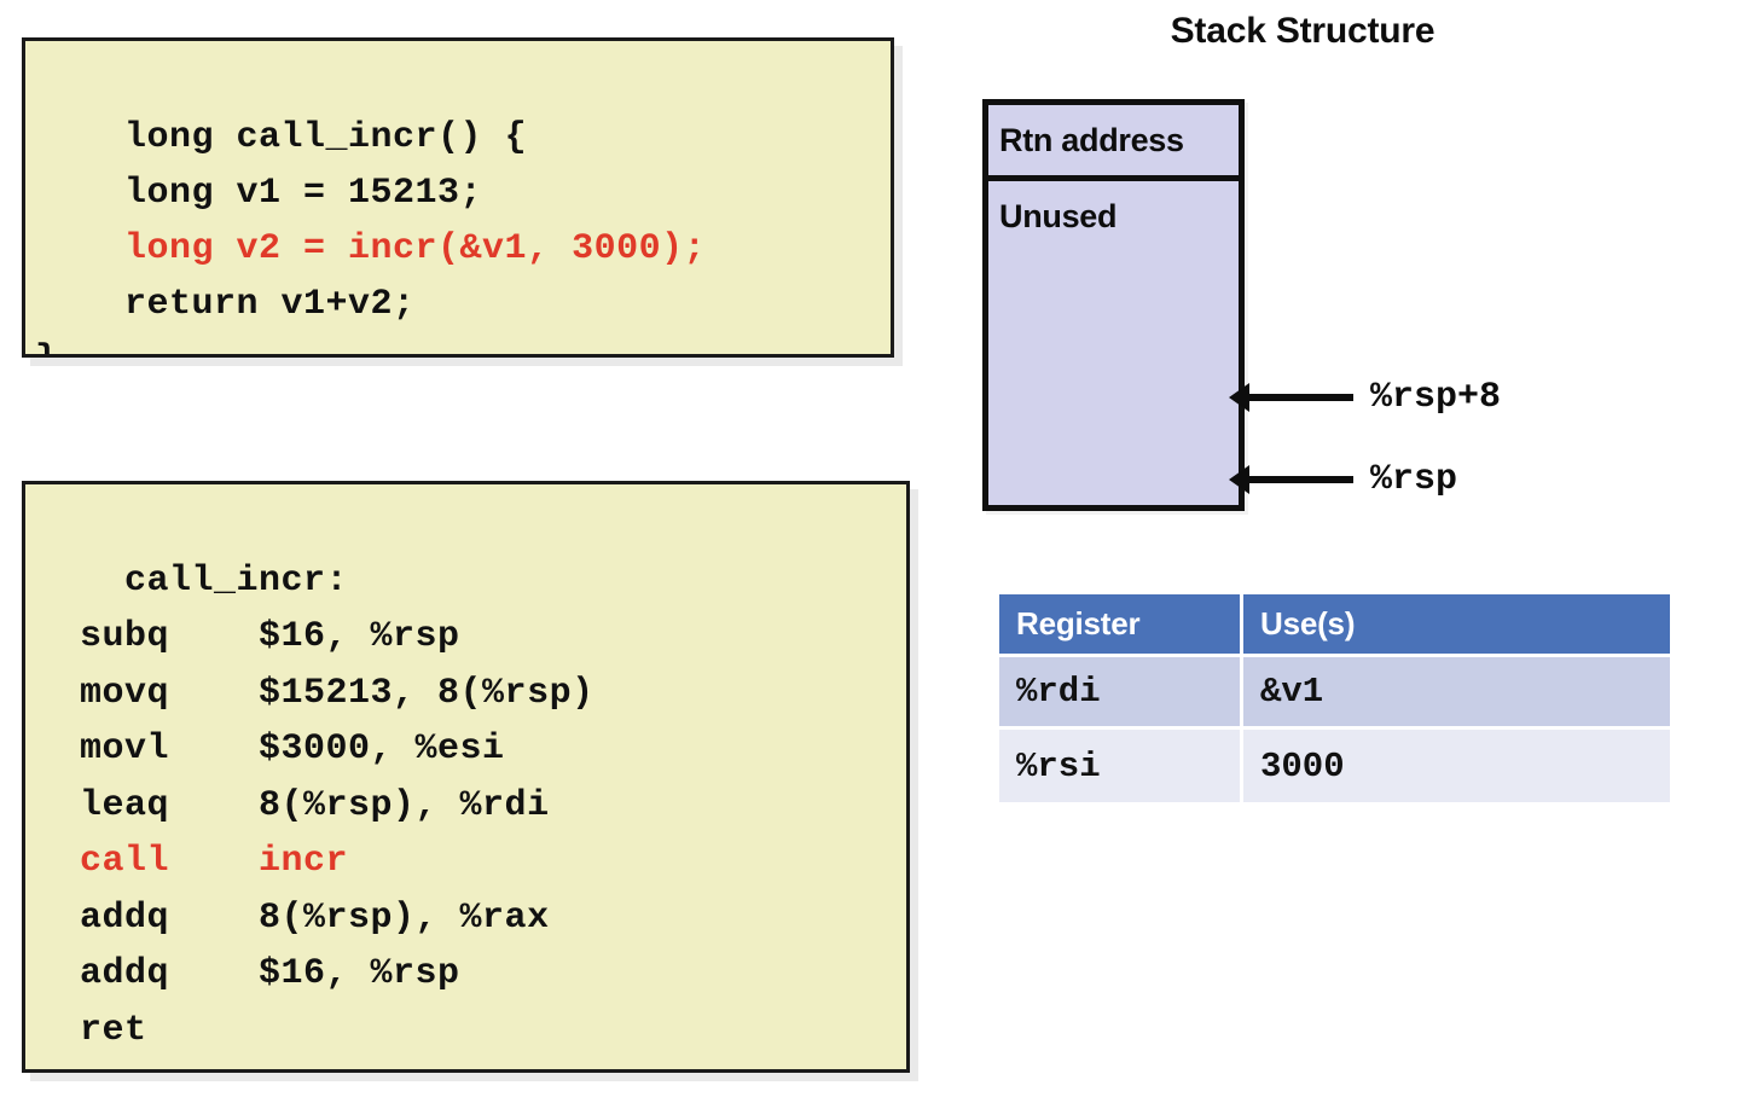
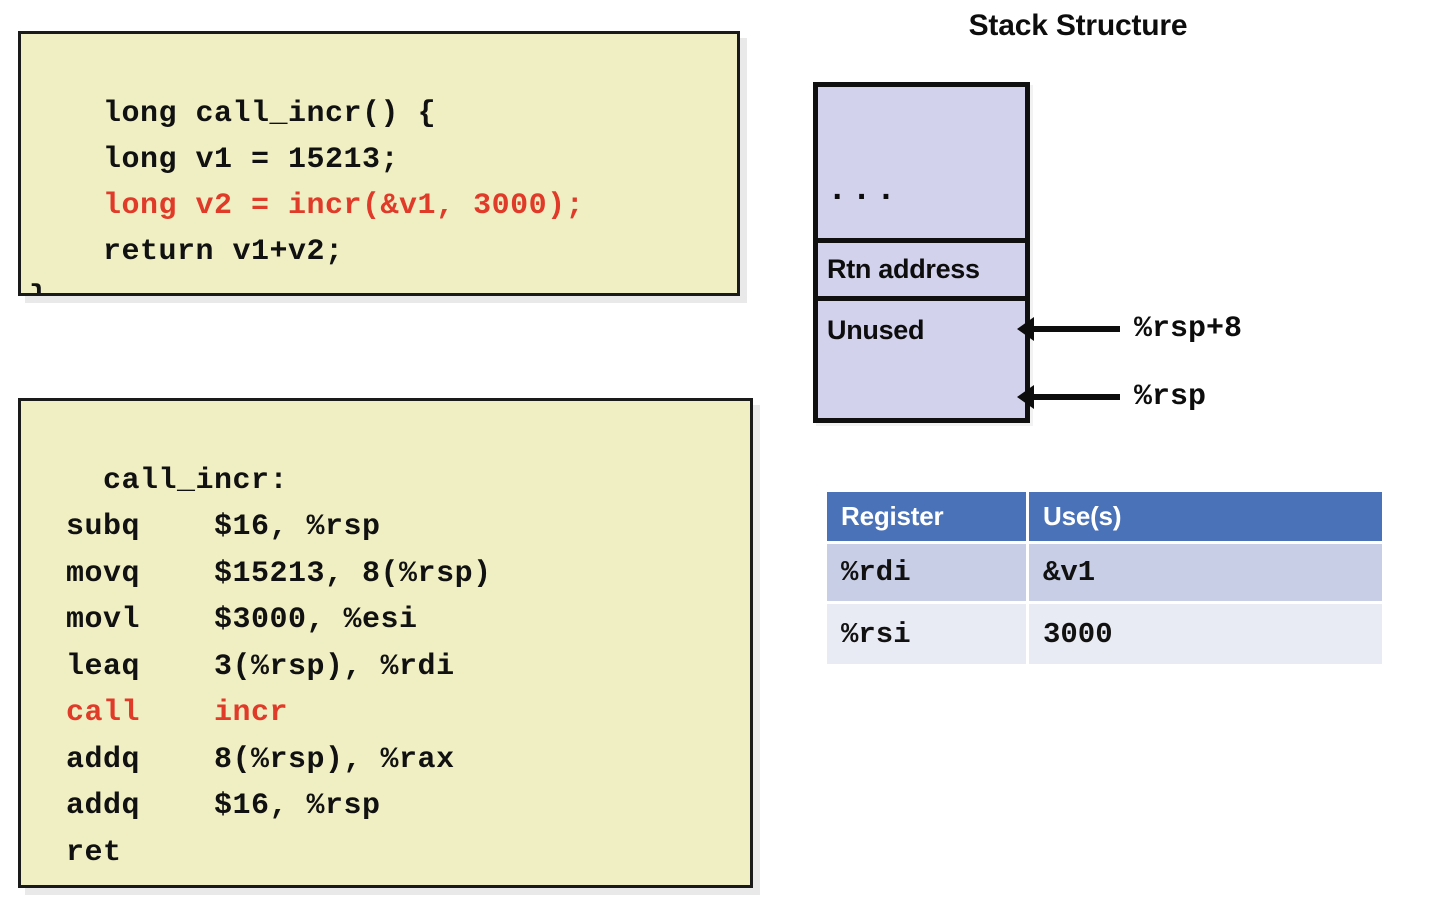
  long call_incr() { long v1 = 15213; long v2 = incr(&v1, 3000); return v1+v2;
- call_incr: subq $16, %rsp movq $15213, 8(%rsp) movl $3000, %esi leaq 8(%rsp), %rdi call incr addq 8(%rsp), %rax addq $16, %rsp ret
+ call_incr: subq $16, %rsp movq $15213, 8(%rsp) movl $3000, %esi leaq 3(%rsp), %rdi call incr addq 8(%rsp), %rax addq $16, %rsp ret
  Stack Structure
+ ...
  Rtn address
  Unused
  %rsp+8
  %rsp
  Register	Use(s)
  %rdi	&v1
  %rsi	3000
